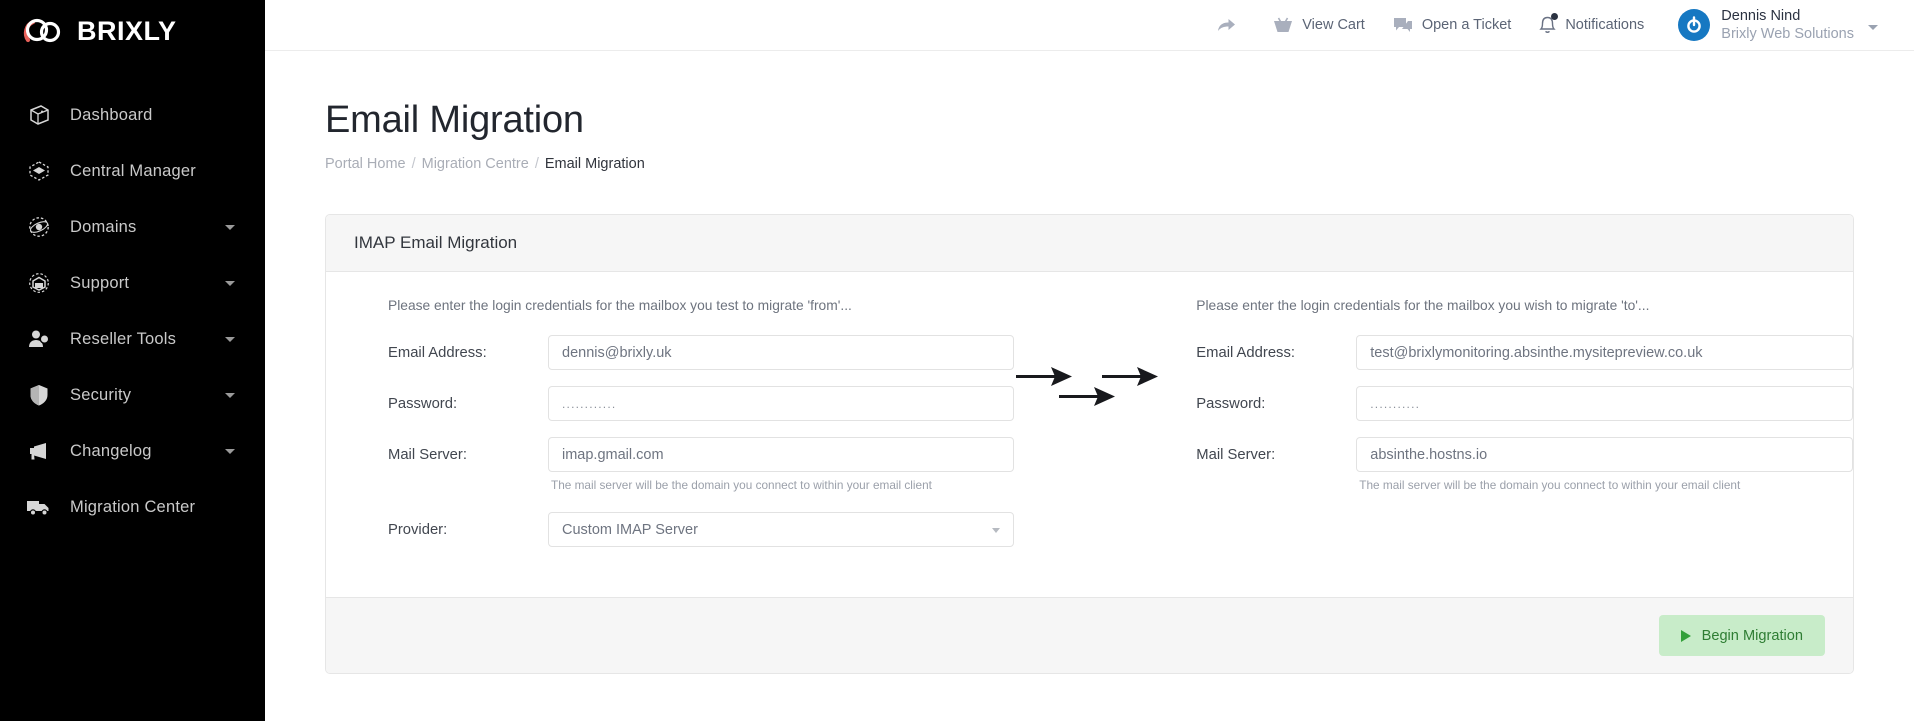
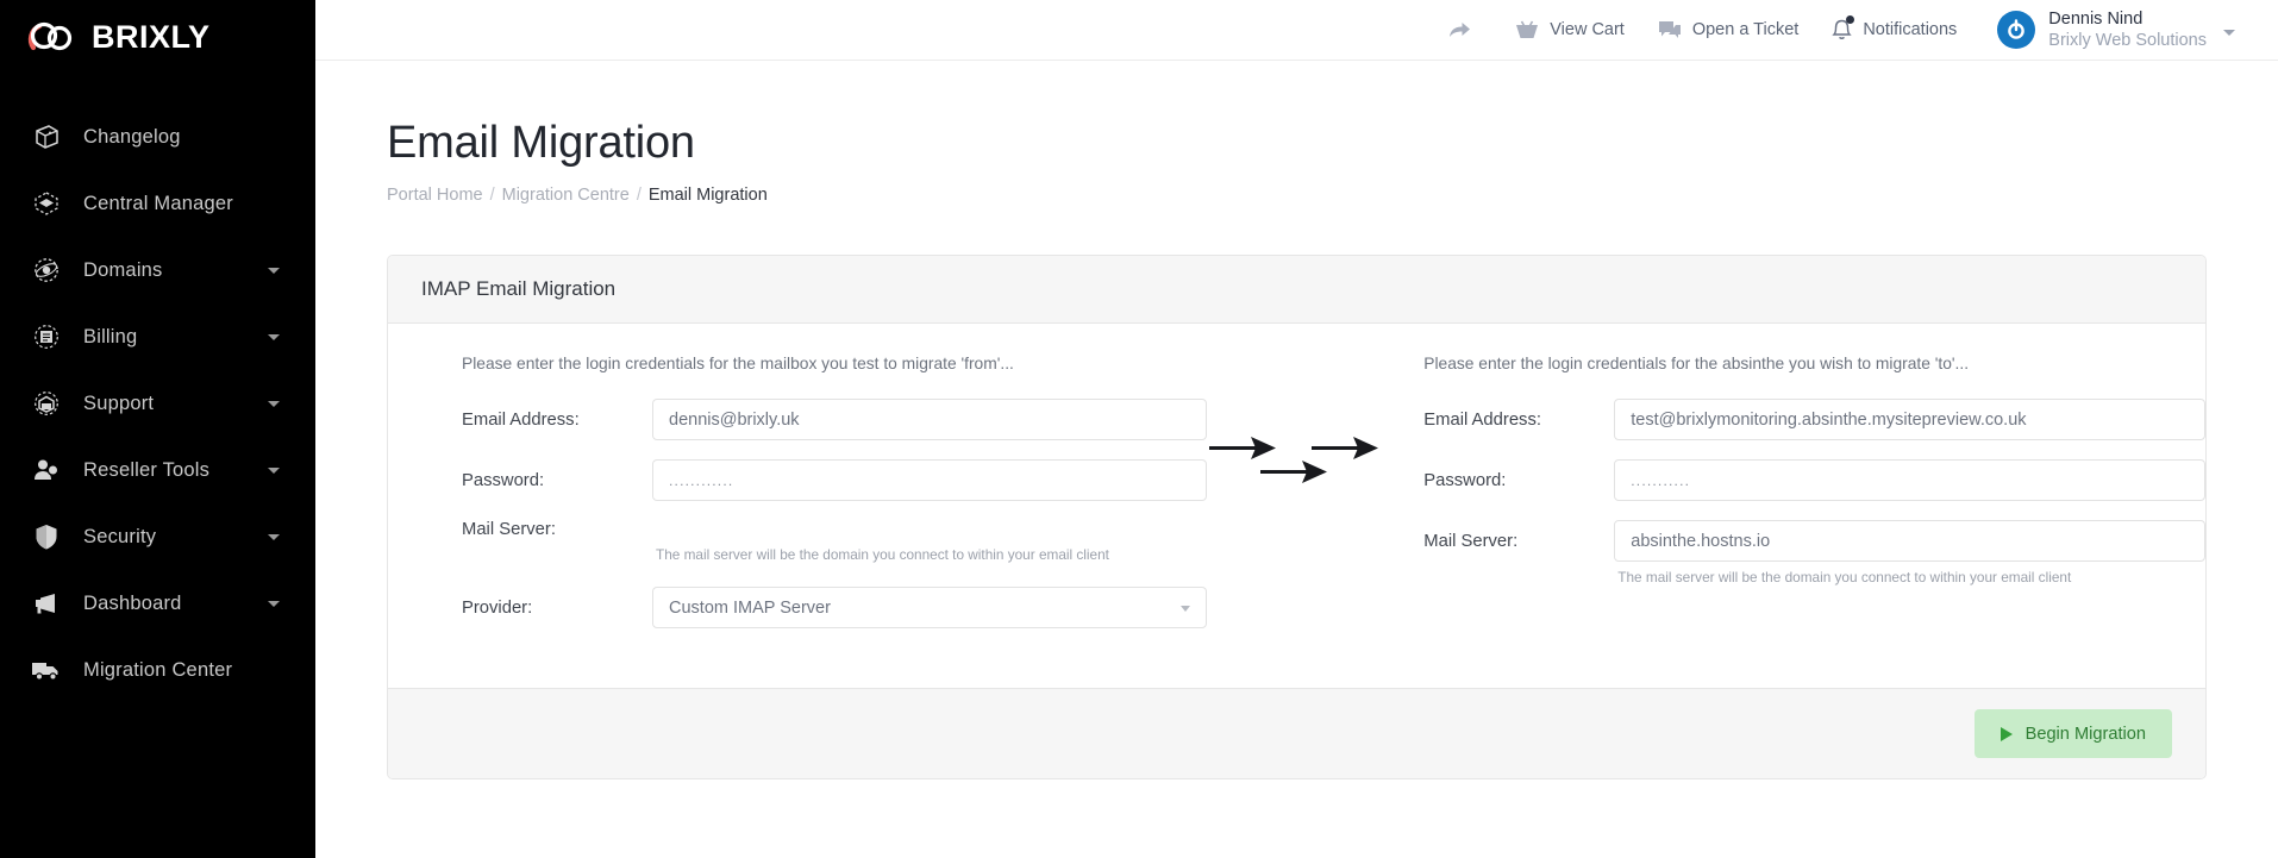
  BRIXLY
- Dashboard
+ Changelog
  Central Manager
  Domains
+ Billing
  Support
  Reseller Tools
  Security
- Changelog
+ Dashboard
  Migration Center
  View Cart
  Open a Ticket
  Notifications
  Dennis Nind
  Brixly Web Solutions
  Email Migration
  Portal Home
  /
  Migration Centre
  /
  Email Migration
  IMAP Email Migration
  Please enter the login credentials for the mailbox you test to migrate 'from'...
  Email Address:
  dennis@brixly.uk
  Password:
  ............
  Mail Server:
- imap.gmail.com
  The mail server will be the domain you connect to within your email client
  Provider:
  Custom IMAP Server
- Please enter the login credentials for the mailbox you wish to migrate 'to'...
+ Please enter the login credentials for the absinthe you wish to migrate 'to'...
  Email Address:
  test@brixlymonitoring.absinthe.mysitepreview.co.uk
  Password:
  ...........
  Mail Server:
  absinthe.hostns.io
  The mail server will be the domain you connect to within your email client
  Begin Migration
